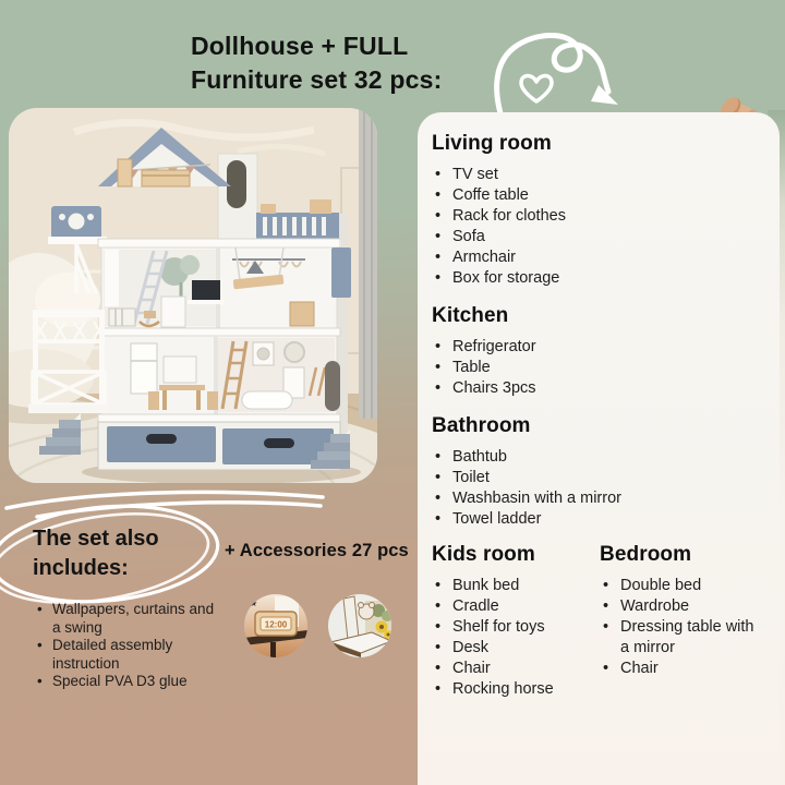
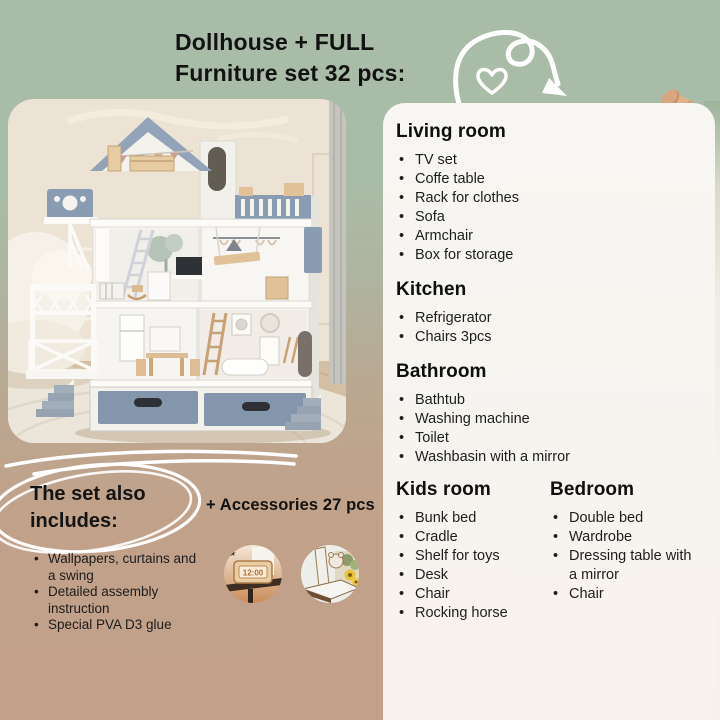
  Dollhouse + FULL
  Furniture set 32 pcs:
  Living room
  TV set
  Coffe table
  Rack for clothes
  Sofa
  Armchair
  Box for storage
  Kitchen
  Refrigerator
- Table
  Chairs 3pcs
  Bathroom
  Bathtub
+ Washing machine
  Toilet
  Washbasin with a mirror
- Towel ladder
  Kids room
  Bunk bed
  Cradle
  Shelf for toys
  Desk
  Chair
  Rocking horse
  Bedroom
  Double bed
  Wardrobe
  Dressing table with a mirror
  Chair
  The set also includes:
  Wallpapers, curtains and a swing
  Detailed assembly instruction
  Special PVA D3 glue
  + Accessories 27 pcs
  12:00
  ★
